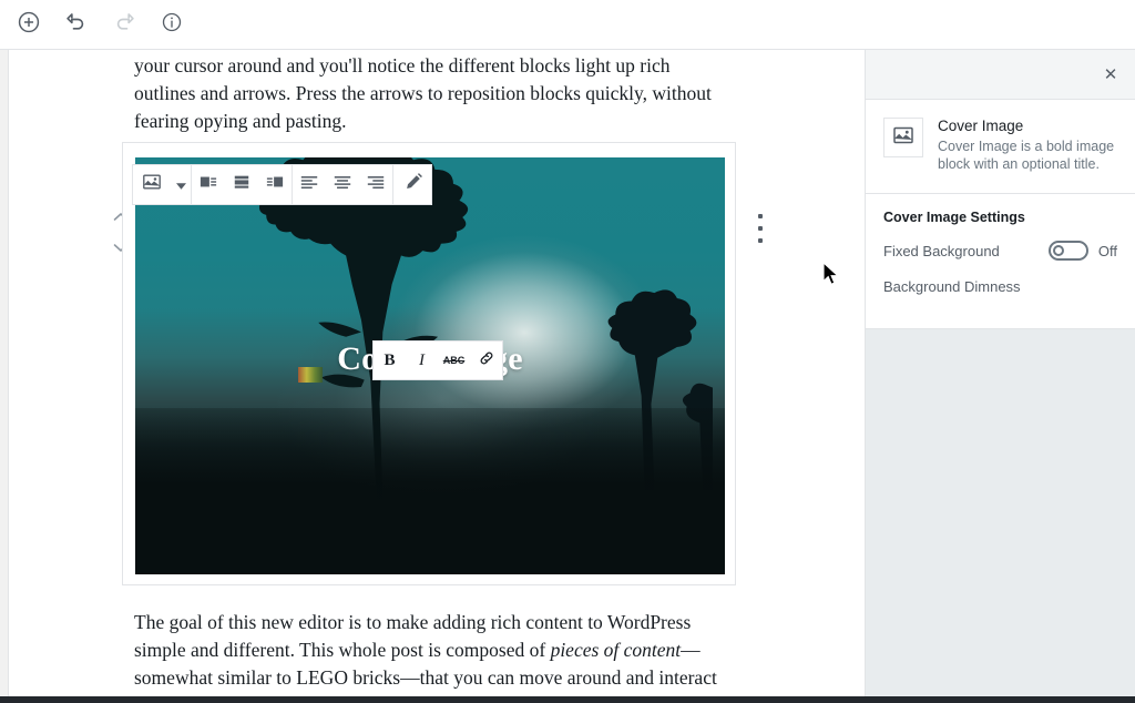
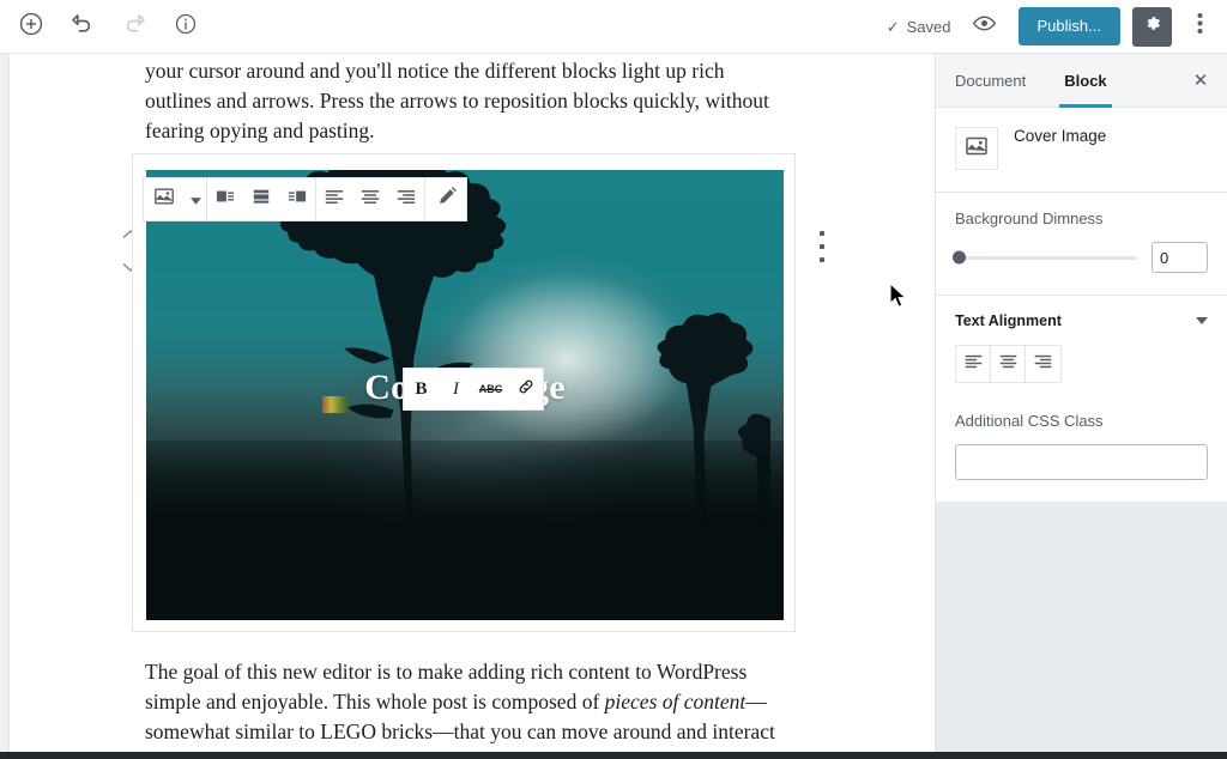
+ ✓
+ Saved
+ Publish...
  your cursor around and you'll notice the different blocks light up rich outlines and arrows. Press the arrows to reposition blocks quickly, without fearing opying and pasting.
  B
  I
  ABC
- The goal of this new editor is to make adding rich content to WordPress simple and different. This whole post is composed of pieces of content—somewhat similar to LEGO bricks—that you can move around and interact
+ The goal of this new editor is to make adding rich content to WordPress simple and enjoyable. This whole post is composed of pieces of content—somewhat similar to LEGO bricks—that you can move around and interact
+ Document
+ Block
  ✕
  Cover Image
- Cover Image is a bold image block with an optional title.
- Cover Image Settings
- Fixed Background
- Off
  Background Dimness
+ 0
+ Text Alignment
+ Additional CSS Class
